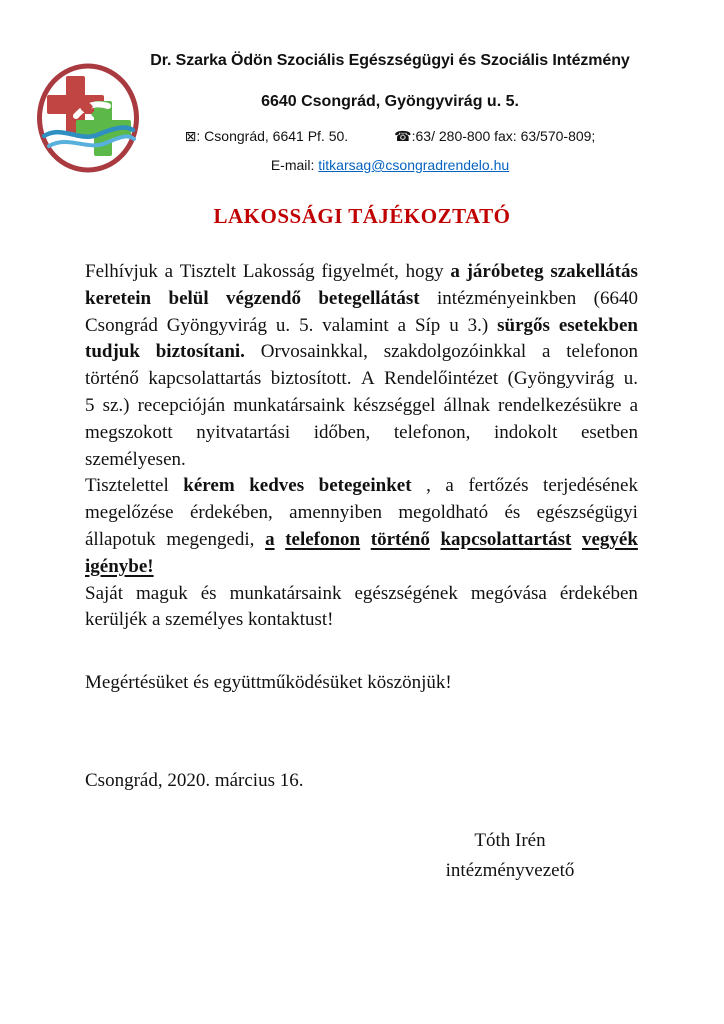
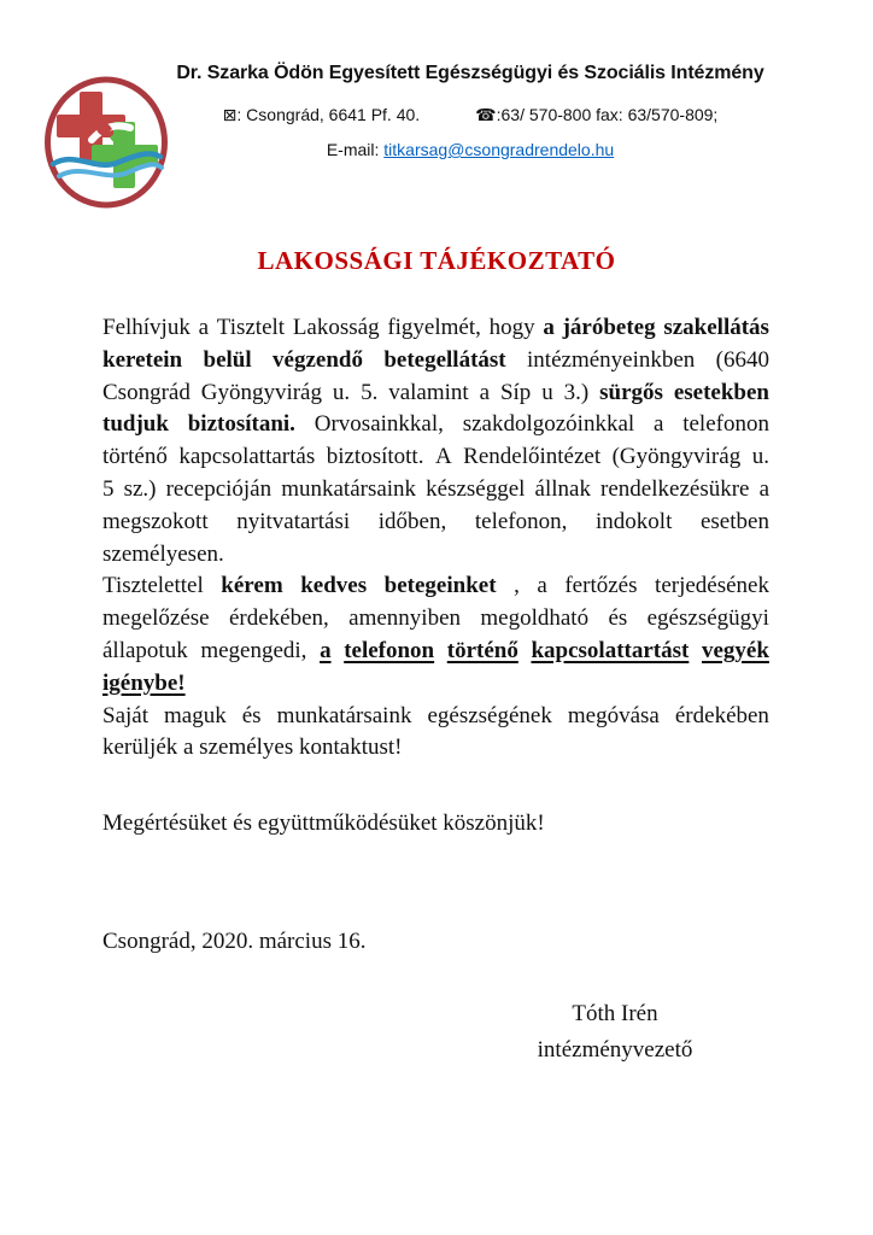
- Dr. Szarka Ödön Szociális Egészségügyi és Szociális Intézmény
+ Dr. Szarka Ödön Egyesített Egészségügyi és Szociális Intézmény
- 6640 Csongrád, Gyöngyvirág u. 5.
- ⊠: Csongrád, 6641 Pf. 50.
+ ⊠: Csongrád, 6641 Pf. 40.
- ☎:63/ 280-800 fax: 63/570-809;
+ ☎:63/ 570-800 fax: 63/570-809;
  E-mail: titkarsag@csongradrendelo.hu
  LAKOSSÁGI TÁJÉKOZTATÓ
  Felhívjuk
  a
  Tisztelt
  Lakosság
  figyelmét,
  hogy
  a
  járóbeteg
  szakellátás
  keretein
  belül
  végzendő
  betegellátást
  intézményeinkben
  (6640
  Csongrád
  Gyöngyvirág
  u.
  5.
  valamint
  a
  Síp
  u
  3.)
  sürgős
  esetekben
  tudjuk
  biztosítani.
  Orvosainkkal,
  szakdolgozóinkkal
  a
  telefonon
  történő
  kapcsolattartás
  biztosított.
  A
  Rendelőintézet
  (Gyöngyvirág
  u.
  5
  sz.)
  recepcióján
  munkatársaink
  készséggel
  állnak
  rendelkezésükre
  a
  megszokott
  nyitvatartási
  időben,
  telefonon,
  indokolt
  esetben
  személyesen.
  Tisztelettel
  kérem
  kedves
  betegeinket
  ,
  a
  fertőzés
  terjedésének
  megelőzése
  érdekében,
  amennyiben
  megoldható
  és
  egészségügyi
  állapotuk
  megengedi,
  a
  telefonon
  történő
  kapcsolattartást
  vegyék
  igénybe!
  Saját
  maguk
  és
  munkatársaink
  egészségének
  megóvása
  érdekében
  kerüljék a személyes kontaktust!
  Megértésüket és együttműködésüket köszönjük!
  Csongrád, 2020. március 16.
  Tóth Irén
  intézményvezető
